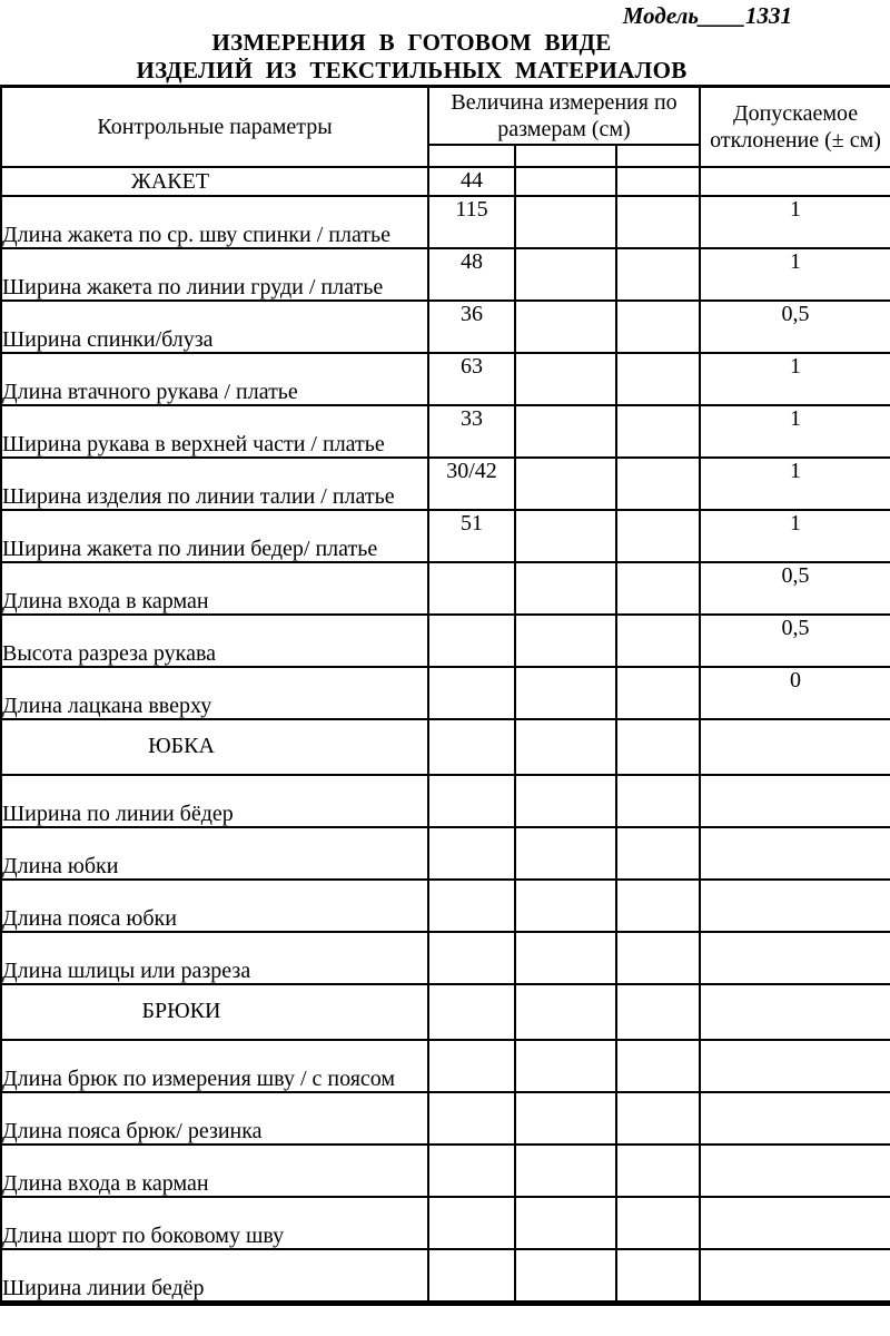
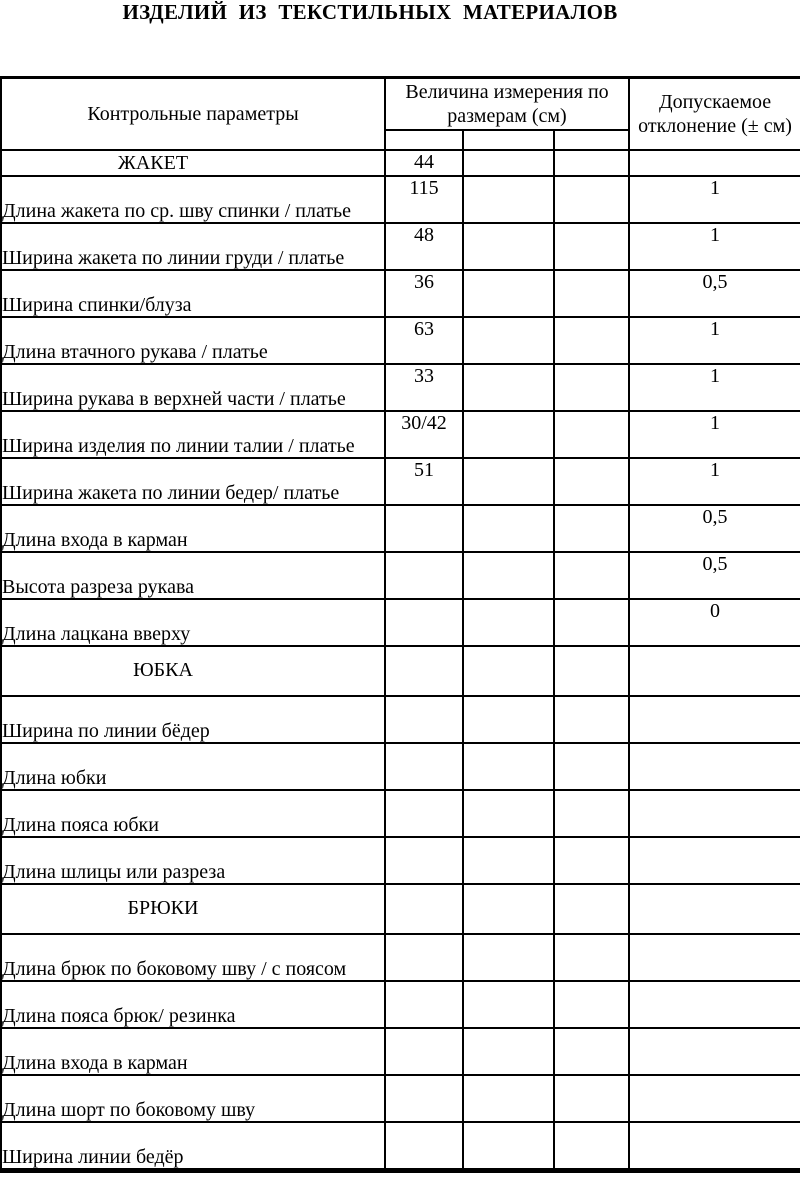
- Модель____1331
- ИЗМЕРЕНИЯ В ГОТОВОМ ВИДЕ
  ИЗДЕЛИЙ ИЗ ТЕКСТИЛЬНЫХ МАТЕРИАЛОВ
  Контрольные параметры	Величина измерения по размерам (см)	Допускаемое отклонение (± см)
  ЖАКЕТ	44
  Длина жакета по ср. шву спинки / платье	115			1
  Ширина жакета по линии груди / платье	48			1
  Ширина спинки/блуза	36			0,5
  Длина втачного рукава / платье	63			1
  Ширина рукава в верхней части / платье	33			1
  Ширина изделия по линии талии / платье	30/42			1
  Ширина жакета по линии бедер/ платье	51			1
  Длина входа в карман				0,5
  Высота разреза рукава				0,5
  Длина лацкана вверху				0
  ЮБКА
  Ширина по линии бёдер
  Длина юбки
  Длина пояса юбки
  Длина шлицы или разреза
  БРЮКИ
- Длина брюк по измерения шву / с поясом
+ Длина брюк по боковому шву / с поясом
  Длина пояса брюк/ резинка
  Длина входа в карман
  Длина шорт по боковому шву
  Ширина линии бедёр
